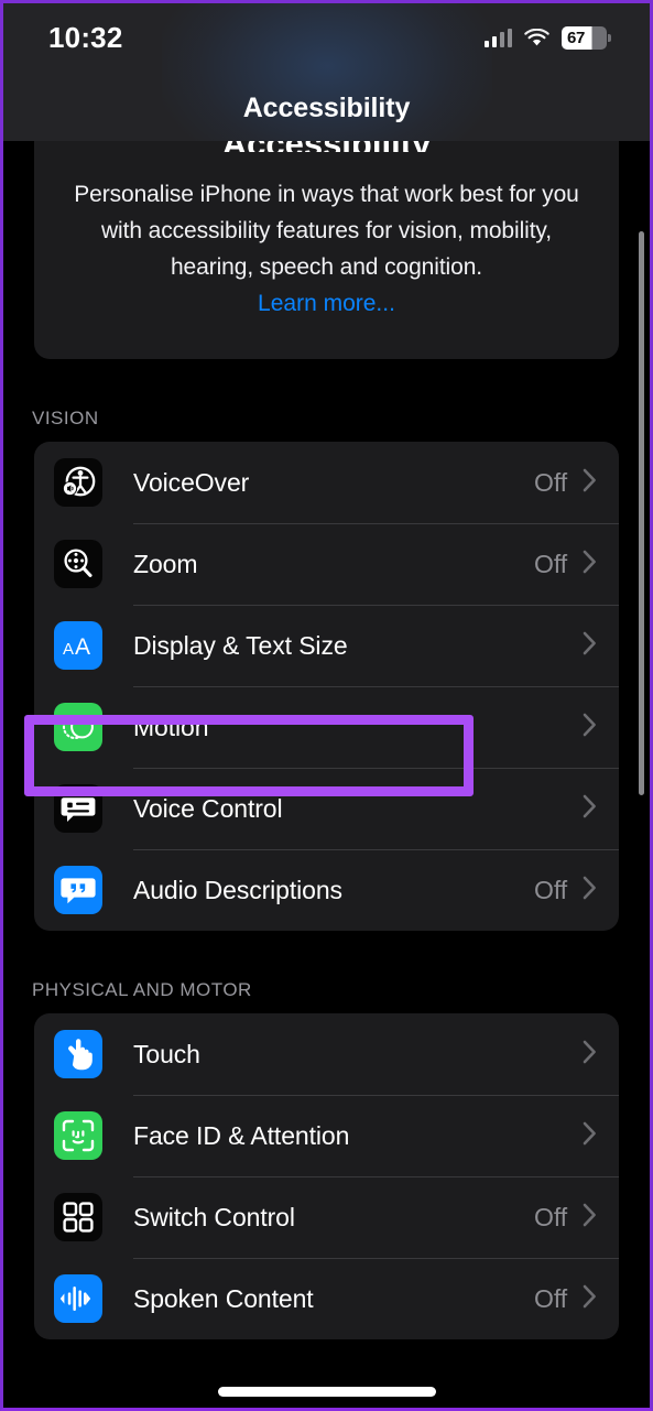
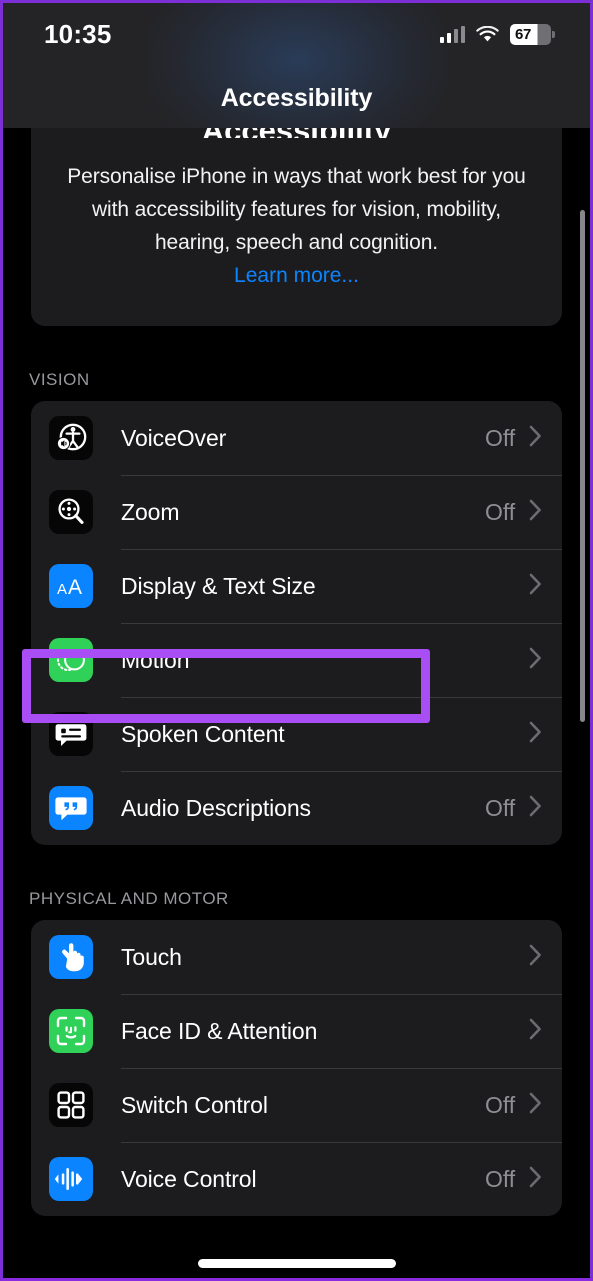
  Accessibility
  Personalise iPhone in ways that work best for you with accessibility features for vision, mobility, hearing, speech and cognition.
  Learn more...
  VISION
  VoiceOver
  Off
  Zoom
  Off
  A
  A
  Display & Text Size
  Motion
- Voice Control
+ Spoken Content
  Audio Descriptions
  Off
  PHYSICAL AND MOTOR
  Touch
  Face ID & Attention
  Switch Control
  Off
- Spoken Content
+ Voice Control
  Off
  Accessibility
- 10:32
+ 10:35
  67
